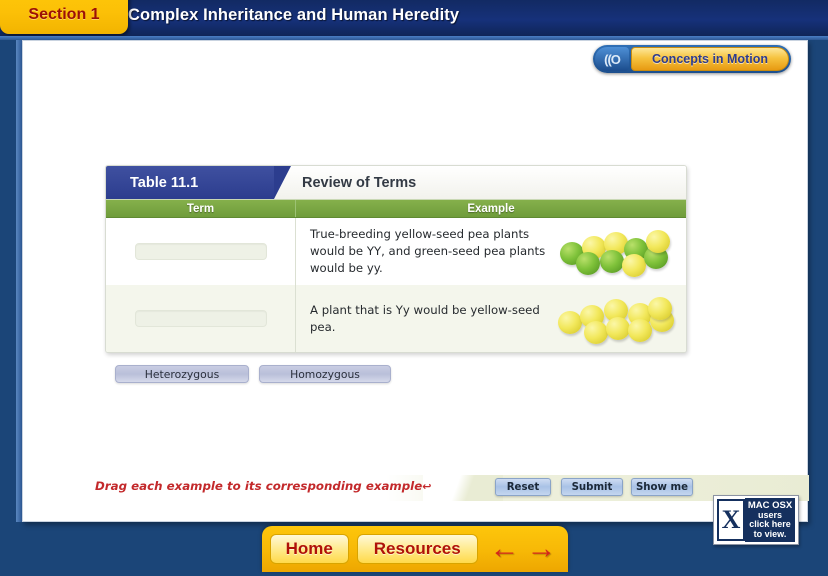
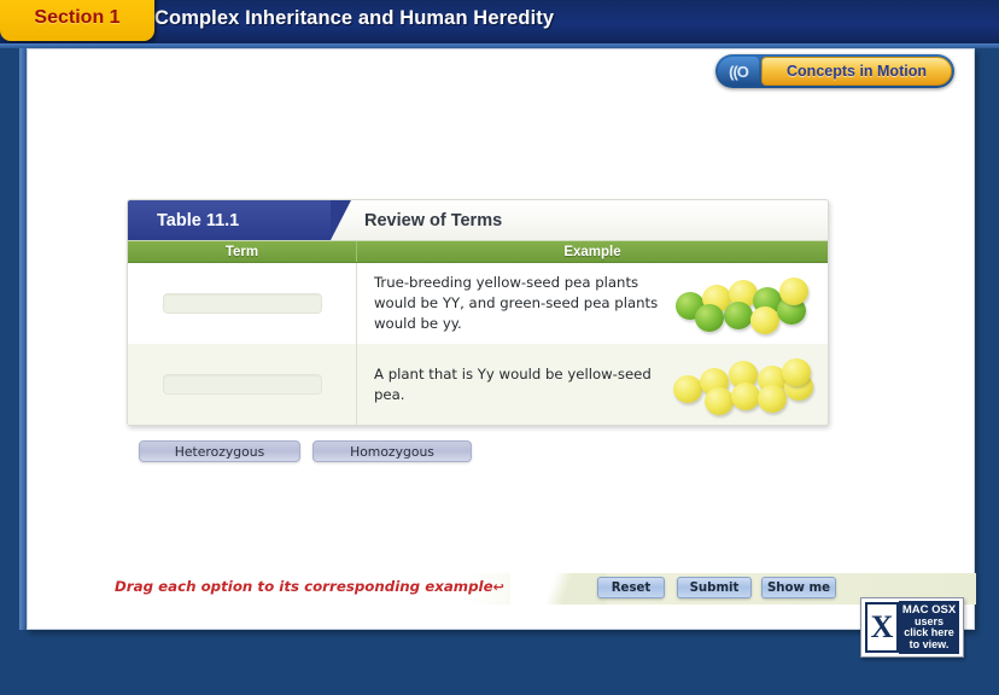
  ((O
  Concepts in Motion
  Table 11.1
  Review of Terms
  Term
  Example
  True-breeding yellow-seed pea plants would be YY, and green-seed pea plants would be yy.
  A plant that is Yy would be yellow-seed pea.
  Heterozygous
  Homozygous
- Drag each example to its corresponding example↩
+ Drag each option to its corresponding example↩
  Reset
  Submit
  Show me
  X
  MAC OSX
  users
  click here
  to view.
  Complex Inheritance and Human Heredity
  Section 1
- Home
- Resources
- ←
- →
